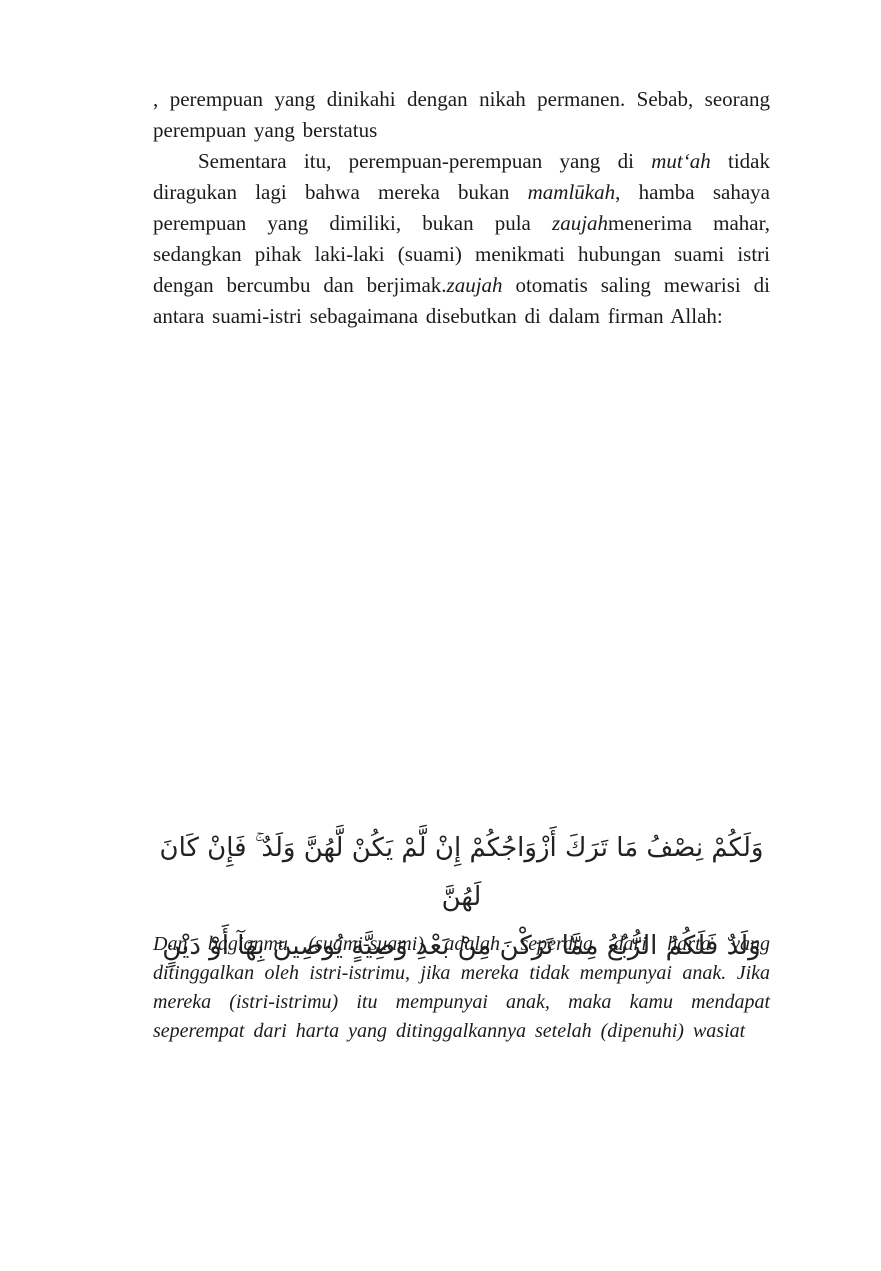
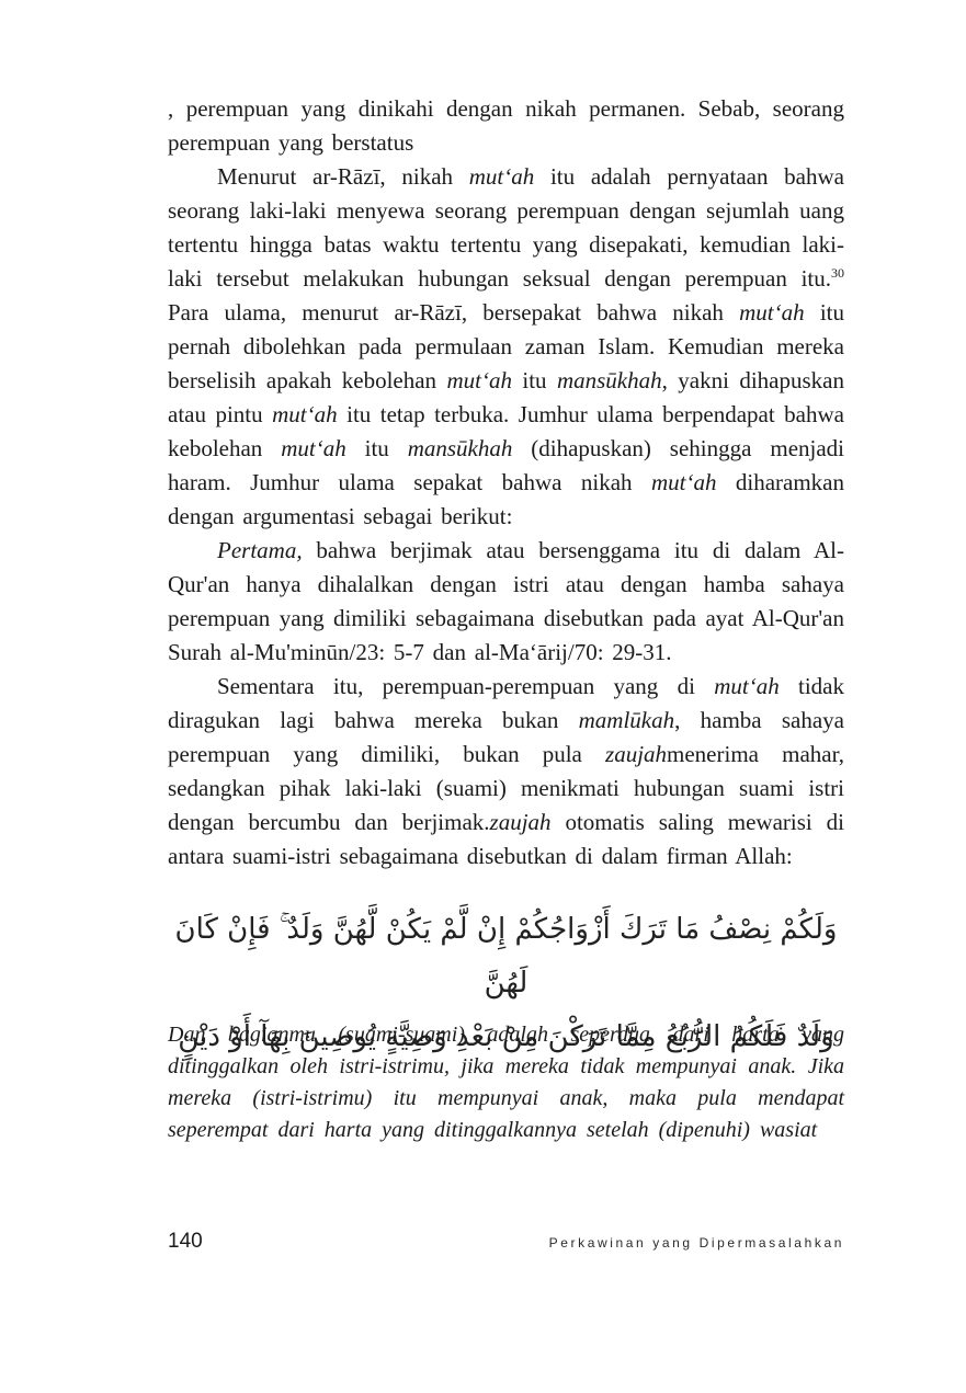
  , perempuan yang dinikahi dengan nikah permanen. Sebab, seorang perempuan yang berstatus
+ Menurut ar-Rāzī, nikah mut‘ah itu adalah pernyataan bahwa seorang laki-laki menyewa seorang perempuan dengan sejumlah uang tertentu hingga batas waktu tertentu yang disepakati, kemudian laki-laki tersebut melakukan hubungan seksual dengan perempuan itu.30 Para ulama, menurut ar-Rāzī, bersepakat bahwa nikah mut‘ah itu pernah dibolehkan pada permulaan zaman Islam. Kemudian mereka berselisih apakah kebolehan mut‘ah itu mansūkhah, yakni dihapuskan atau pintu mut‘ah itu tetap terbuka. Jumhur ulama berpendapat bahwa kebolehan mut‘ah itu mansūkhah (dihapuskan) sehingga menjadi haram. Jumhur ulama sepakat bahwa nikah mut‘ah diharamkan dengan argumentasi sebagai berikut:
+ Pertama, bahwa berjimak atau bersenggama itu di dalam Al-Qur'an hanya dihalalkan dengan istri atau dengan hamba sahaya perempuan yang dimiliki sebagaimana disebutkan pada ayat Al-Qur'an Surah al-Mu'minūn/23: 5-7 dan al-Ma‘ārij/70: 29-31.
  Sementara itu, perempuan-perempuan yang di mut‘ah tidak diragukan lagi bahwa mereka bukan mamlūkah, hamba sahaya perempuan yang dimiliki, bukan pula zaujahmenerima mahar, sedangkan pihak laki-laki (suami) menikmati hubungan suami istri dengan bercumbu dan berjimak.zaujah otomatis saling mewarisi di antara suami-istri sebagaimana disebutkan di dalam firman Allah:
  وَلَكُمْ نِصْفُ مَا تَرَكَ أَزْوَاجُكُمْ إِنْ لَّمْ يَكُنْ لَّهُنَّ وَلَدٌ ۚ فَإِنْ كَانَ لَهُنَّ
  وَلَدٌ فَلَكُمُ الرُّبُعُ مِمَّا تَرَكْنَ مِنْ بَعْدِ وَصِيَّةٍ يُوصِينَ بِهَآ أَوْ دَيْنٍ
- Dan bagianmu (suami-suami) adalah seperdua dari harta yang ditinggalkan oleh istri-istrimu, jika mereka tidak mempunyai anak. Jika mereka (istri-istrimu) itu mempunyai anak, maka kamu mendapat seperempat dari harta yang ditinggalkannya setelah (dipenuhi) wasiat
+ Dan bagianmu (suami-suami) adalah seperdua dari harta yang ditinggalkan oleh istri-istrimu, jika mereka tidak mempunyai anak. Jika mereka (istri-istrimu) itu mempunyai anak, maka pula mendapat seperempat dari harta yang ditinggalkannya setelah (dipenuhi) wasiat
+ 140
+ Perkawinan yang Dipermasalahkan
